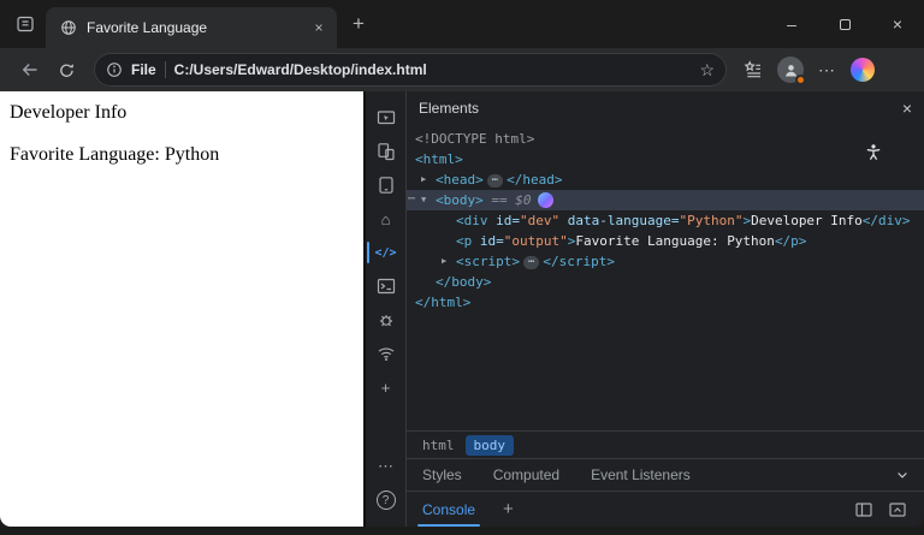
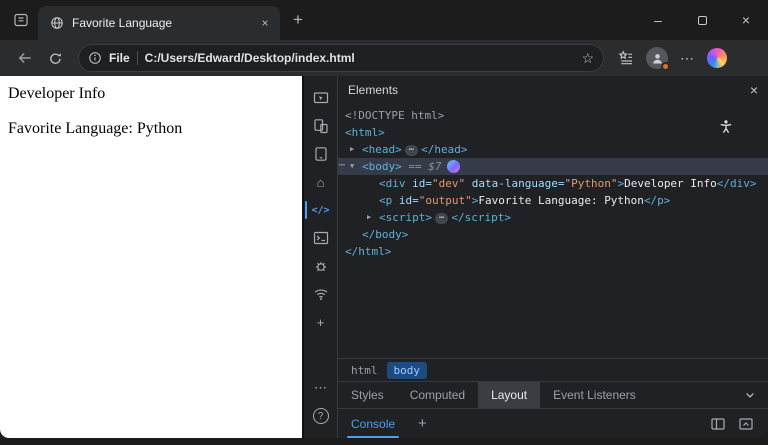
  Favorite Language
  ×
  +
  –
  ×
  File
  C:/Users/Edward/Desktop/index.html
  ☆
  ⋯
  Developer Info
  Favorite Language: Python
  ⌂
  </>
  +
  ⋯
  ?
  Elements
  ×
  <!DOCTYPE html>
  <html>
  ▶
  <head> ⋯ </head>
  ⋯
  ▼
- <body> == $0
+ <body> == $7
  <div id="dev" data-language="Python">Developer Info</div>
  <p id="output">Favorite Language: Python</p>
  ▶
  <script> ⋯ </script>
  </body>
  </html>
  html
  body
  Styles
  Computed
+ Layout
  Event Listeners
  Console
  +
